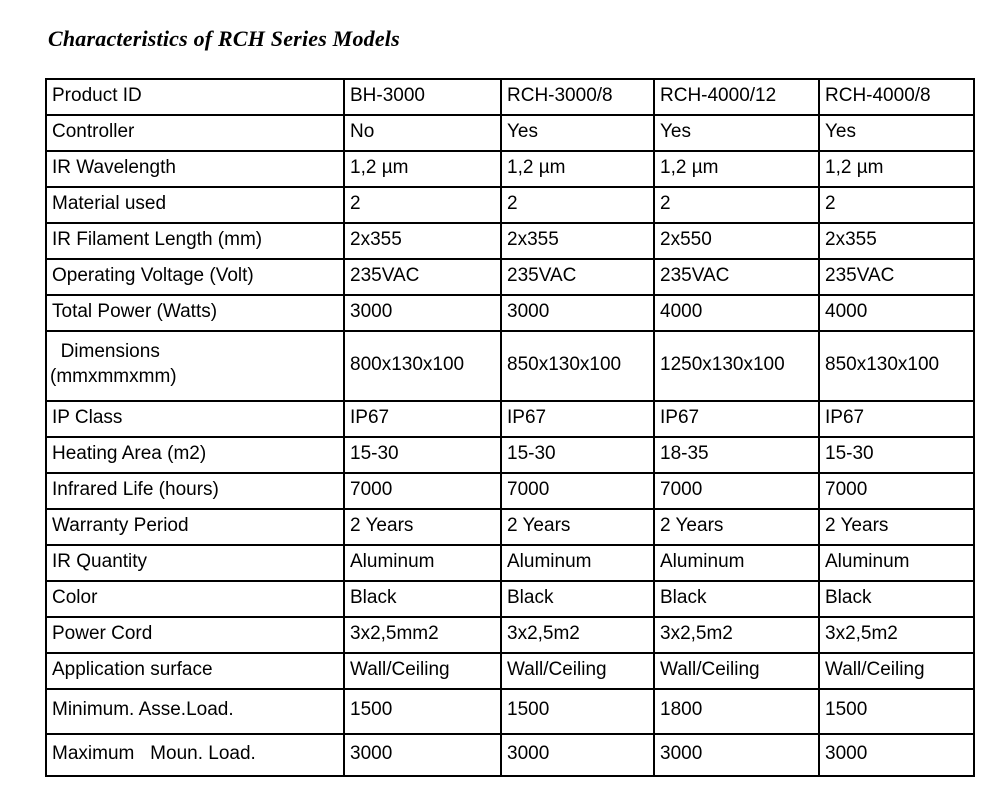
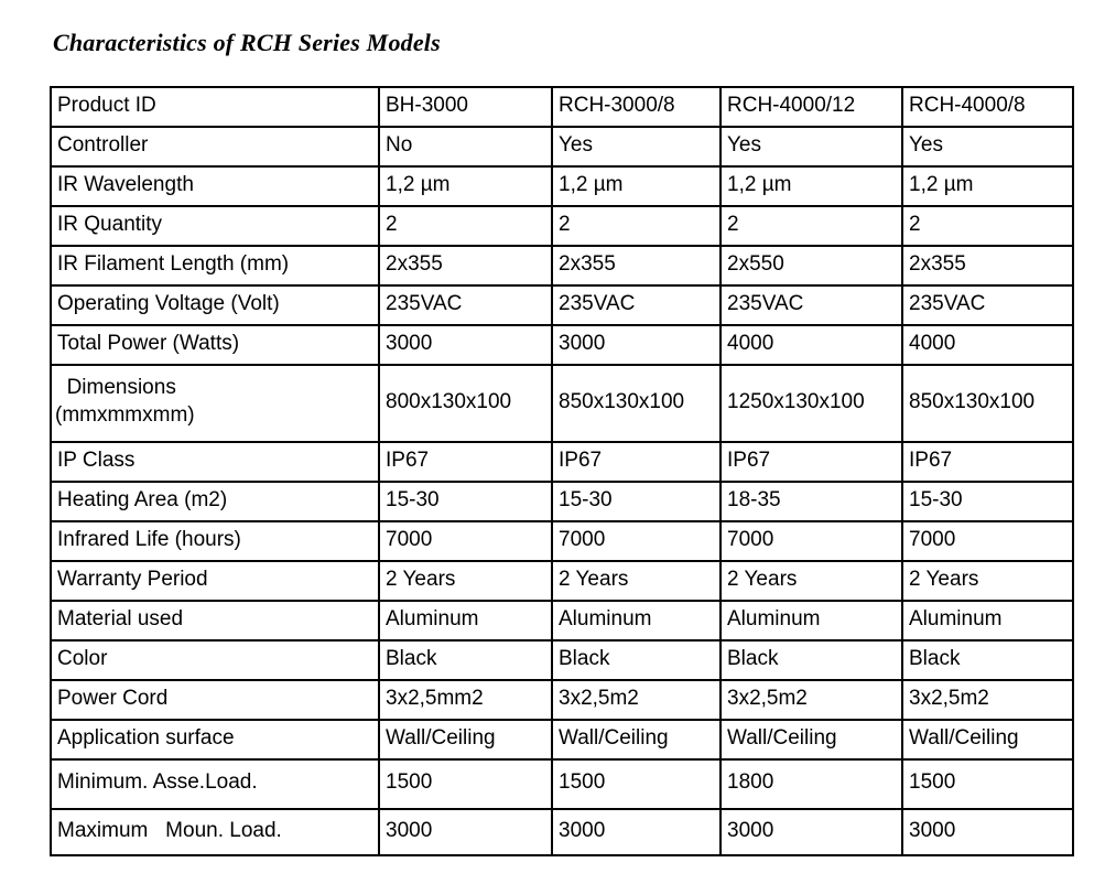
  Characteristics of RCH Series Models
  Product ID	BH-3000	RCH-3000/8	RCH-4000/12	RCH-4000/8
  Controller	No	Yes	Yes	Yes
  IR Wavelength	1,2 µm	1,2 µm	1,2 µm	1,2 µm
- Material used	2	2	2	2
+ IR Quantity	2	2	2	2
  IR Filament Length (mm)	2x355	2x355	2x550	2x355
  Operating Voltage (Volt)	235VAC	235VAC	235VAC	235VAC
  Total Power (Watts)	3000	3000	4000	4000
  Dimensions (mmxmmxmm)	800x130x100	850x130x100	1250x130x100	850x130x100
  IP Class	IP67	IP67	IP67	IP67
  Heating Area (m2)	15-30	15-30	18-35	15-30
  Infrared Life (hours)	7000	7000	7000	7000
  Warranty Period	2 Years	2 Years	2 Years	2 Years
- IR Quantity	Aluminum	Aluminum	Aluminum	Aluminum
+ Material used	Aluminum	Aluminum	Aluminum	Aluminum
  Color	Black	Black	Black	Black
  Power Cord	3x2,5mm2	3x2,5m2	3x2,5m2	3x2,5m2
  Application surface	Wall/Ceiling	Wall/Ceiling	Wall/Ceiling	Wall/Ceiling
  Minimum. Asse.Load.	1500	1500	1800	1500
  Maximum Moun. Load.	3000	3000	3000	3000
